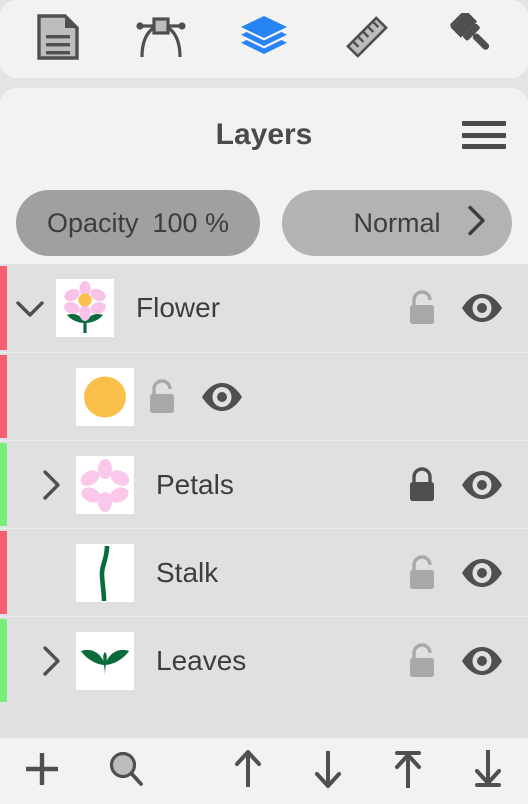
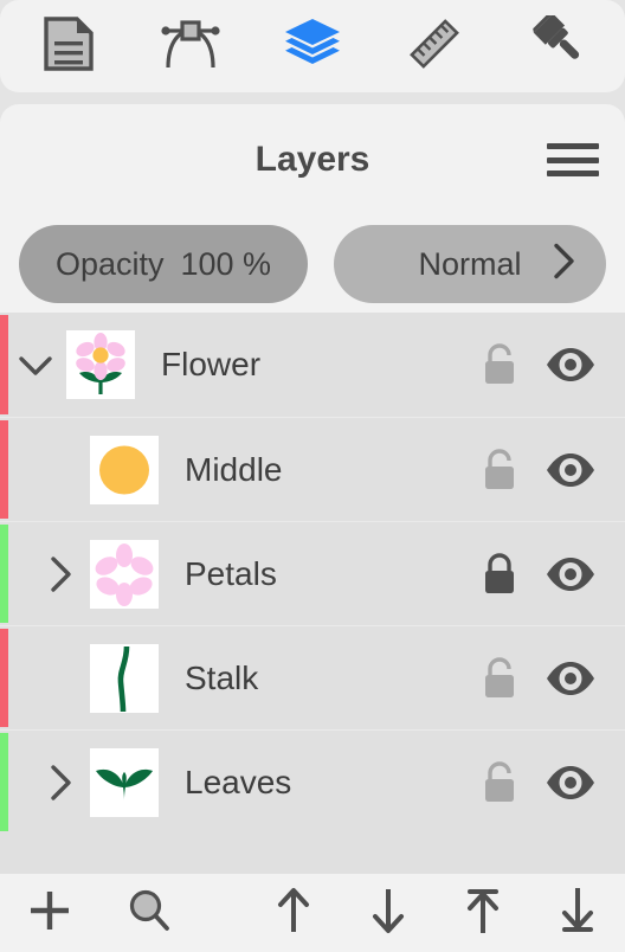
  Layers
  Opacity
  100 %
  Normal
  Flower
+ Middle
  Petals
  Stalk
  Leaves
